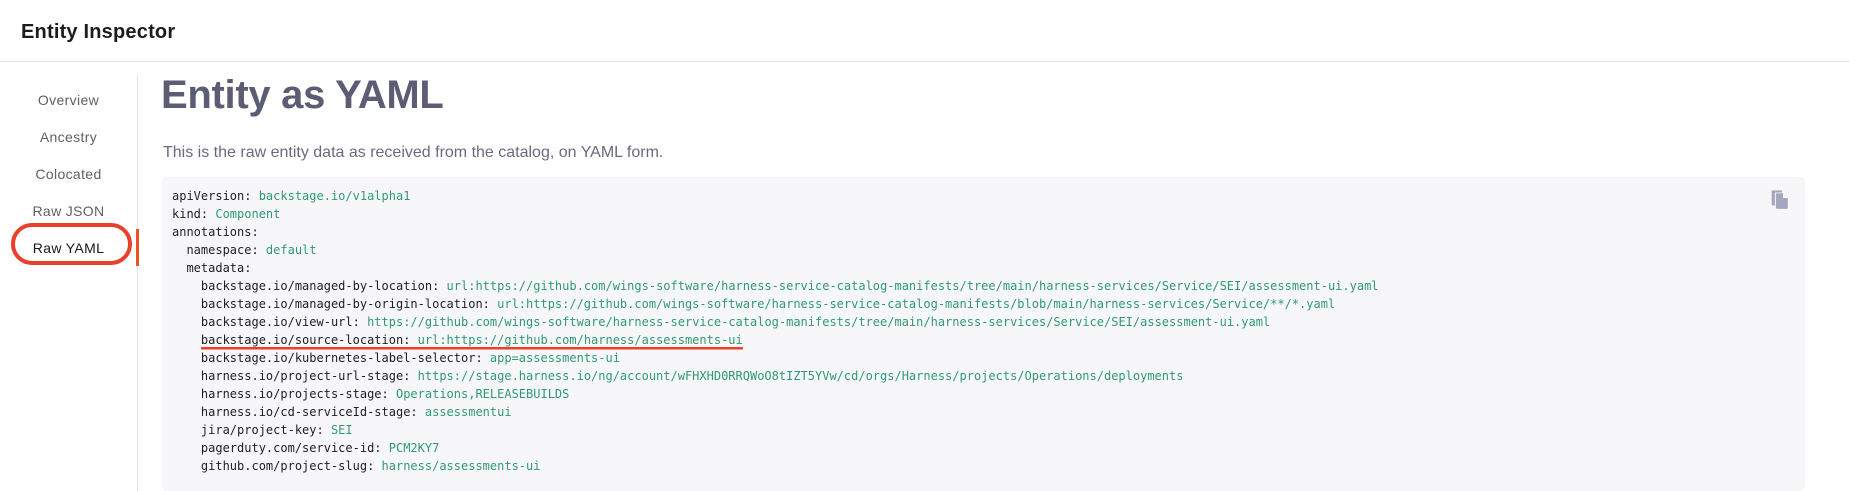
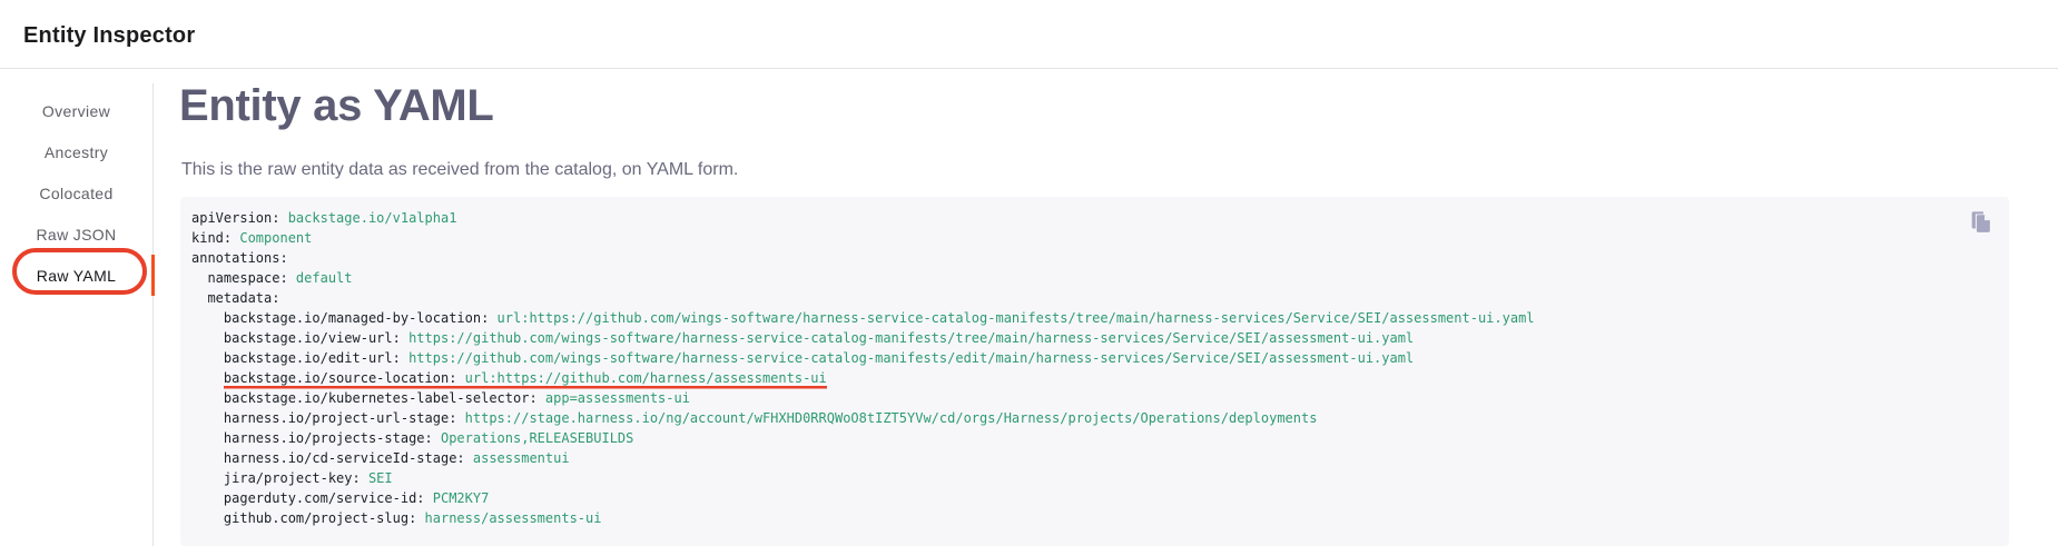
  Entity Inspector
  Overview
  Ancestry
  Colocated
  Raw JSON
  Raw YAML
  Entity as YAML
  This is the raw entity data as received from the catalog, on YAML form.
  apiVersion: backstage.io/v1alpha1
  kind: Component
  annotations:
  namespace: default
  metadata:
  backstage.io/managed-by-location: url:https://github.com/wings-software/harness-service-catalog-manifests/tree/main/harness-services/Service/SEI/assessment-ui.yaml
- backstage.io/managed-by-origin-location: url:https://github.com/wings-software/harness-service-catalog-manifests/blob/main/harness-services/Service/**/*.yaml
  backstage.io/view-url: https://github.com/wings-software/harness-service-catalog-manifests/tree/main/harness-services/Service/SEI/assessment-ui.yaml
+ backstage.io/edit-url: https://github.com/wings-software/harness-service-catalog-manifests/edit/main/harness-services/Service/SEI/assessment-ui.yaml
  backstage.io/source-location: url:https://github.com/harness/assessments-ui
  backstage.io/kubernetes-label-selector: app=assessments-ui
  harness.io/project-url-stage: https://stage.harness.io/ng/account/wFHXHD0RRQWoO8tIZT5YVw/cd/orgs/Harness/projects/Operations/deployments
  harness.io/projects-stage: Operations,RELEASEBUILDS
  harness.io/cd-serviceId-stage: assessmentui
  jira/project-key: SEI
  pagerduty.com/service-id: PCM2KY7
  github.com/project-slug: harness/assessments-ui
